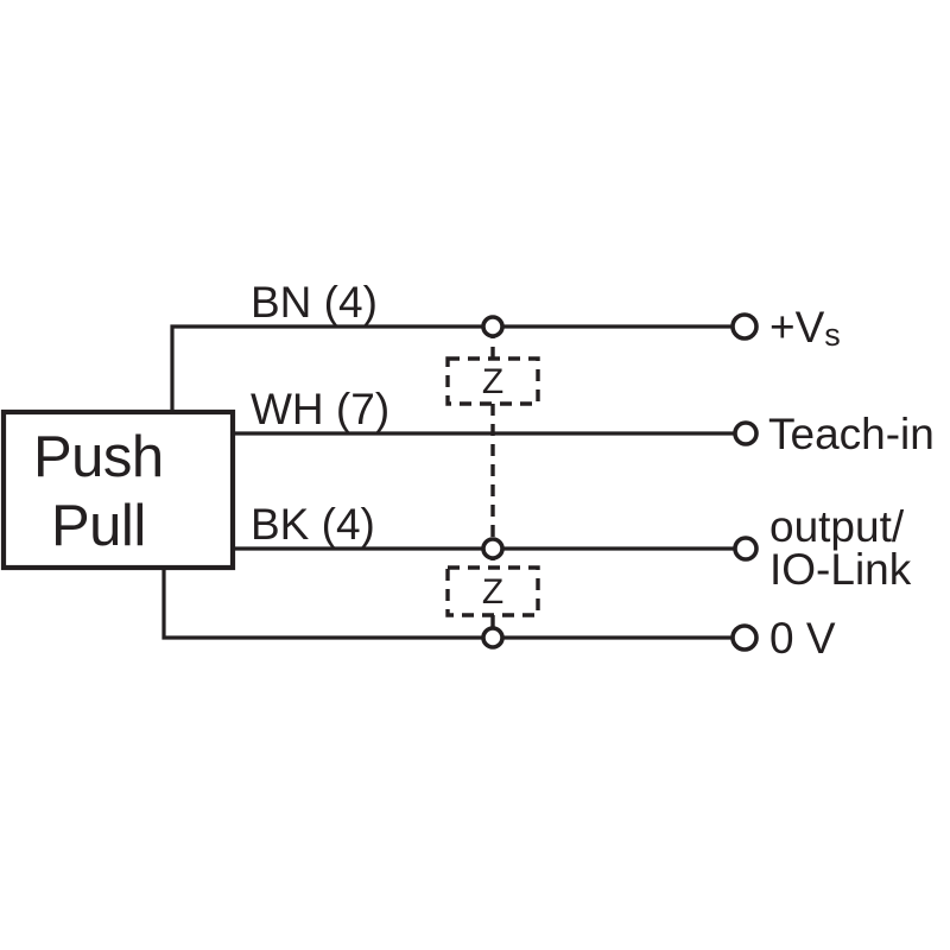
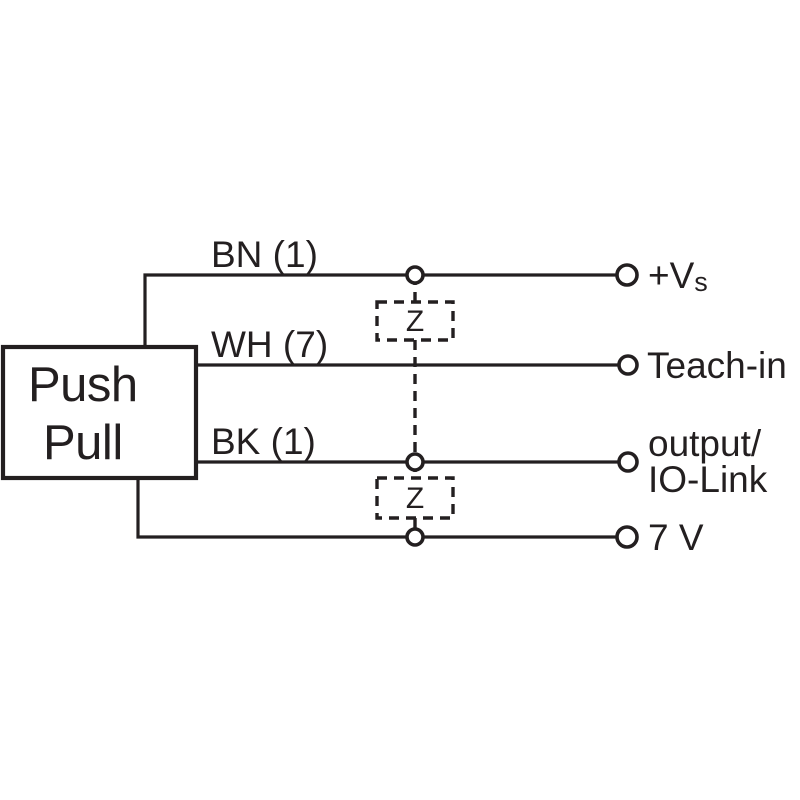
  Push
  Pull
  Z
  Z
- BN (4)
+ BN (1)
  WH (7)
- BK (4)
+ BK (1)
  +Vs
  Teach-in
  output/
  IO-Link
- 0 V
+ 7 V
